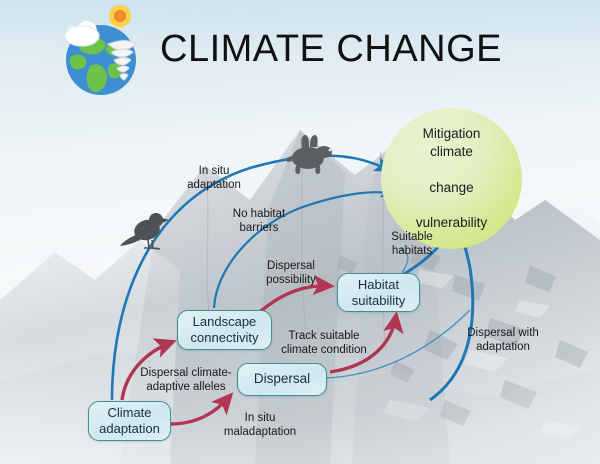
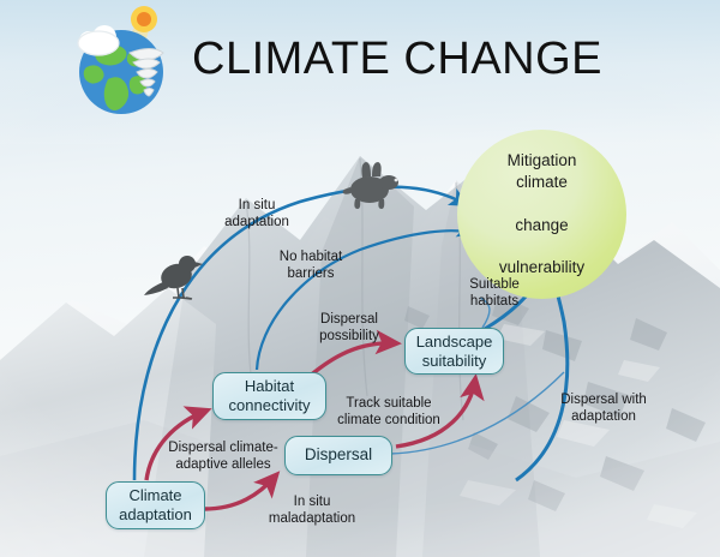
  CLIMATE CHANGE
  Mitigation climate
  change
  vulnerability
- Landscape
+ Habitat
  connectivity
  Dispersal
- Habitat
+ Landscape
  suitability
  Climate
  adaptation
  In situ
  adaptation
  No habitat
  barriers
  Dispersal
  possibility
  Suitable
  habitats
  Track suitable
  climate condition
  Dispersal with
  adaptation
  Dispersal climate-
  adaptive alleles
  In situ
  maladaptation
